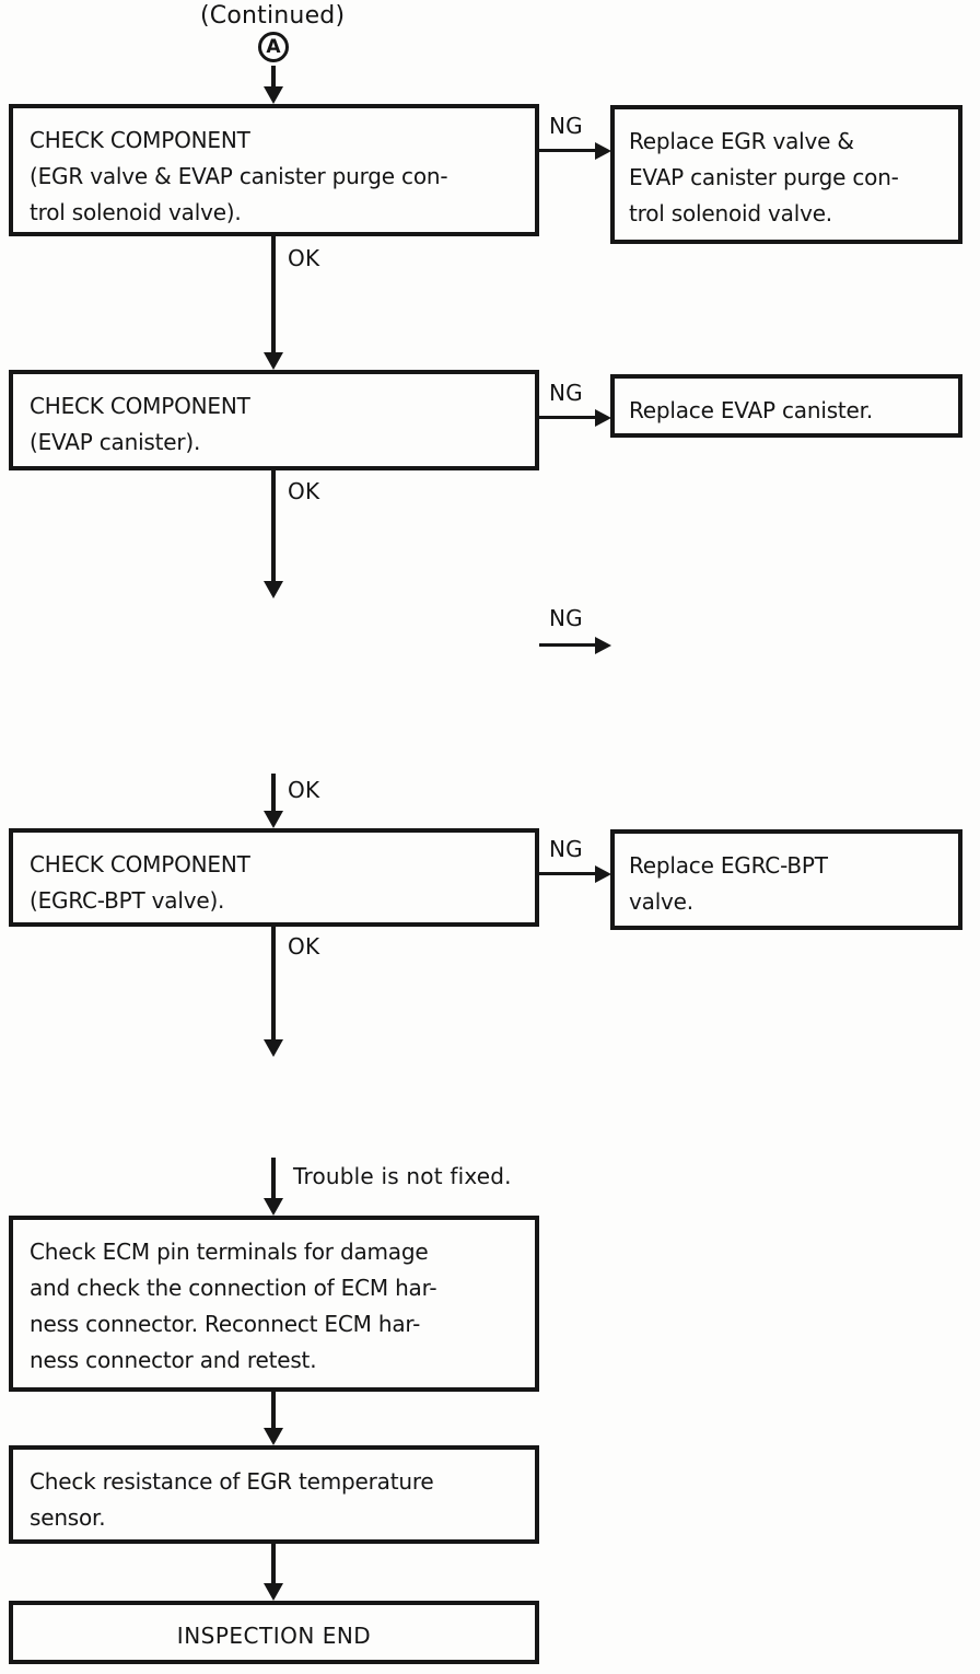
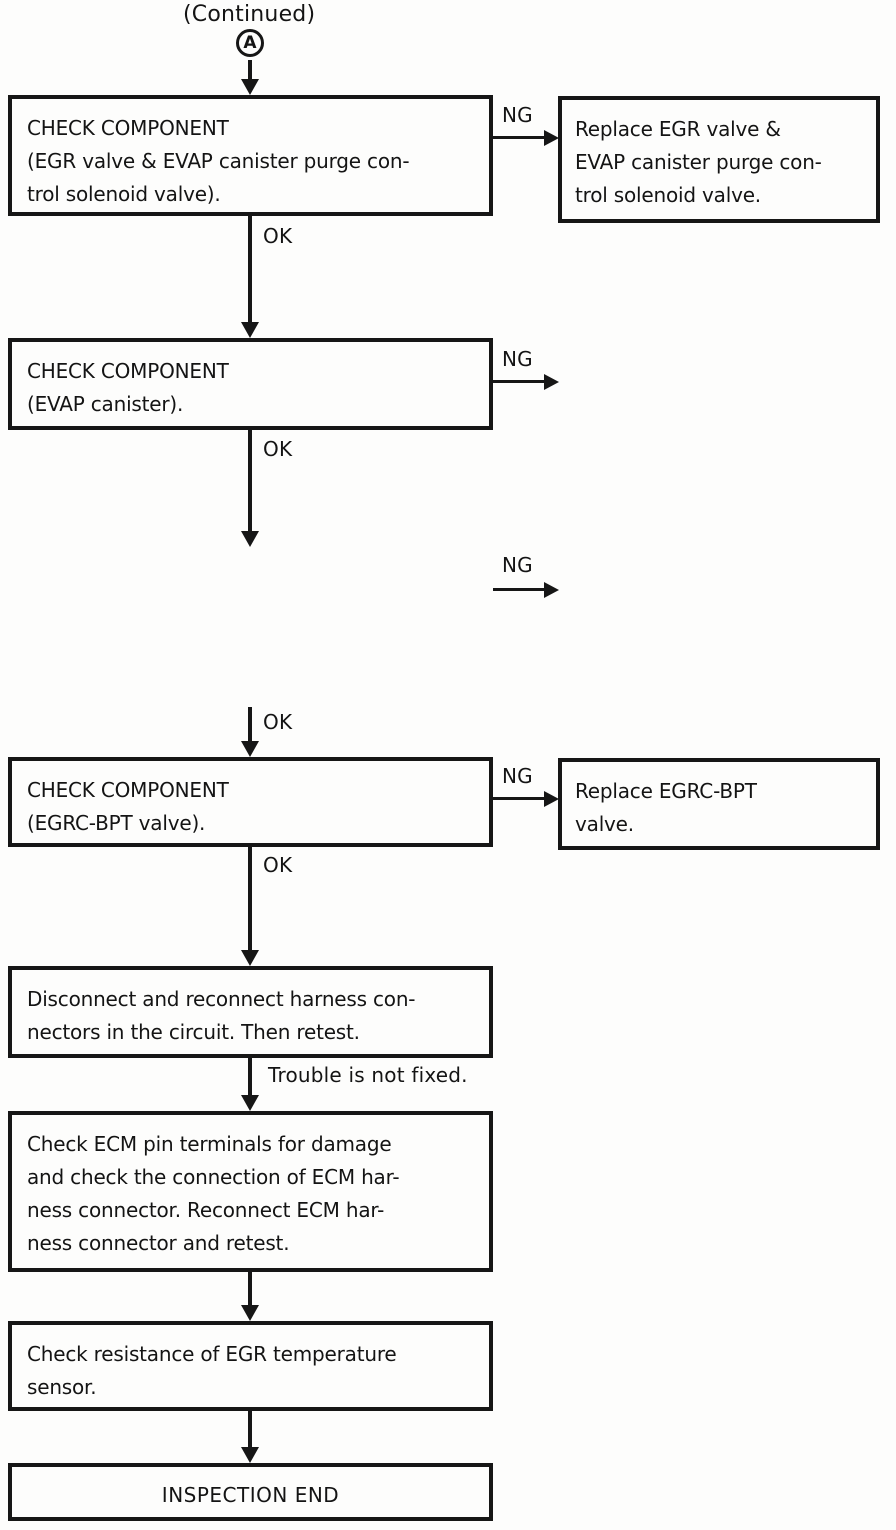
  (Continued)
  A
  CHECK COMPONENT
  (EGR valve & EVAP canister purge con-
  trol solenoid valve).
  NG
  Replace EGR valve &
  EVAP canister purge con-
  trol solenoid valve.
  OK
  CHECK COMPONENT
  (EVAP canister).
  NG
- Replace EVAP canister.
  OK
  NG
  OK
  CHECK COMPONENT
  (EGRC-BPT valve).
  NG
  Replace EGRC-BPT
  valve.
  OK
+ Disconnect and reconnect harness con-
+ nectors in the circuit. Then retest.
  Trouble is not fixed.
  Check ECM pin terminals for damage
  and check the connection of ECM har-
  ness connector. Reconnect ECM har-
  ness connector and retest.
  Check resistance of EGR temperature
  sensor.
  INSPECTION END
